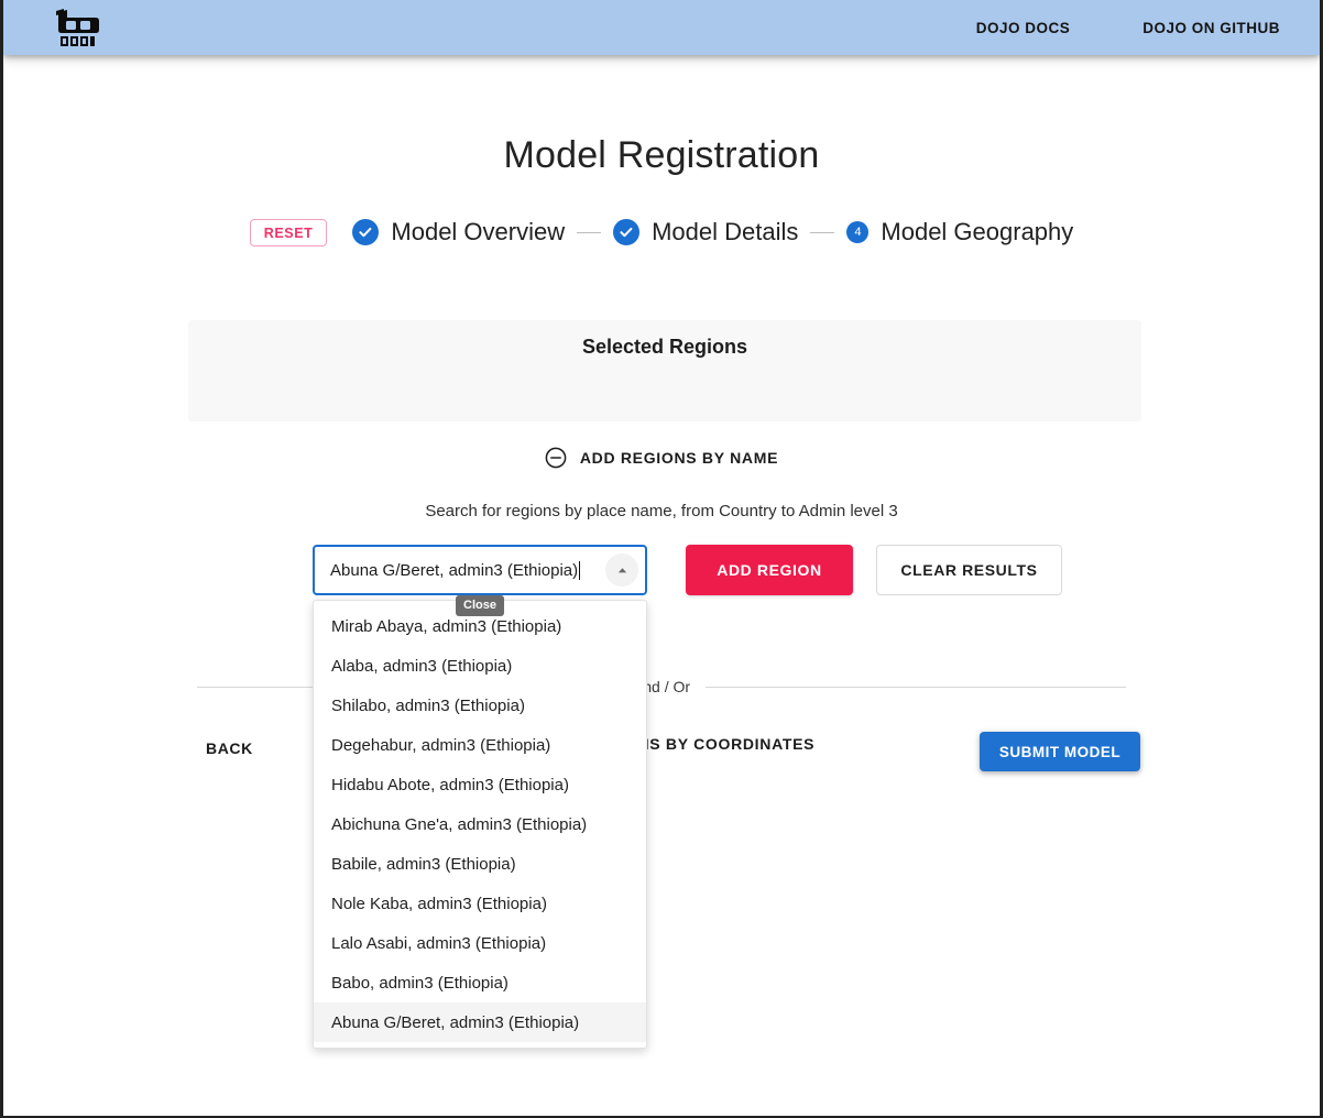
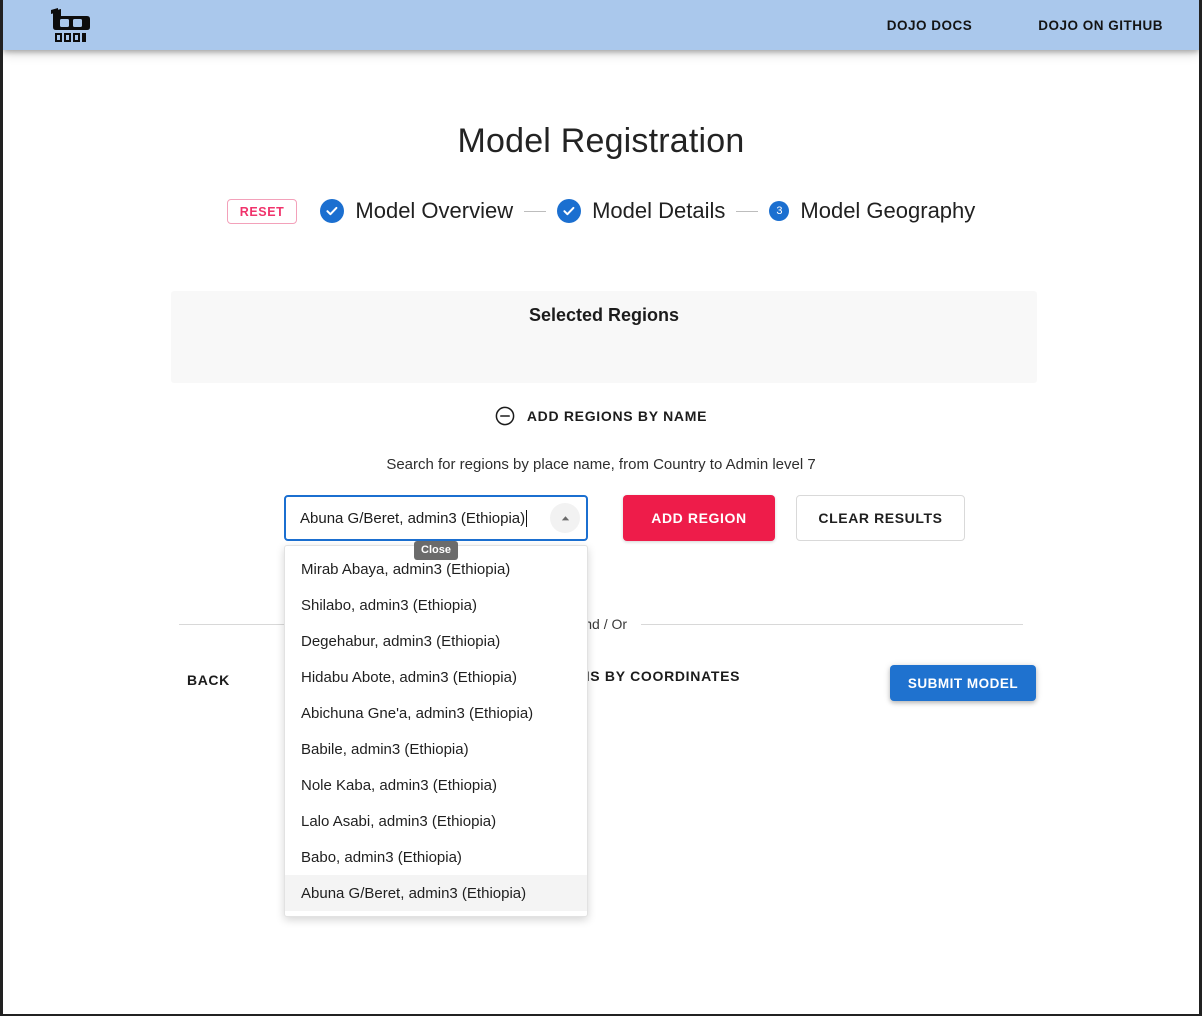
  DOJO DOCS
  DOJO ON GITHUB
  Model Registration
  RESET
  Model Overview
  Model Details
- 4
+ 3
  Model Geography
  Selected Regions
  ADD REGIONS BY NAME
- Search for regions by place name, from Country to Admin level 3
+ Search for regions by place name, from Country to Admin level 7
  nd / Or
  BACK
  SUBMIT MODEL
  Abuna G/Beret, admin3 (Ethiopia)
  Close
  ADD REGION
  CLEAR RESULTS
  Mirab Abaya, admin3 (Ethiopia)
- Alaba, admin3 (Ethiopia)
  Shilabo, admin3 (Ethiopia)
  Degehabur, admin3 (Ethiopia)
  Hidabu Abote, admin3 (Ethiopia)
  Abichuna Gne'a, admin3 (Ethiopia)
  Babile, admin3 (Ethiopia)
  Nole Kaba, admin3 (Ethiopia)
  Lalo Asabi, admin3 (Ethiopia)
  Babo, admin3 (Ethiopia)
  Abuna G/Beret, admin3 (Ethiopia)
